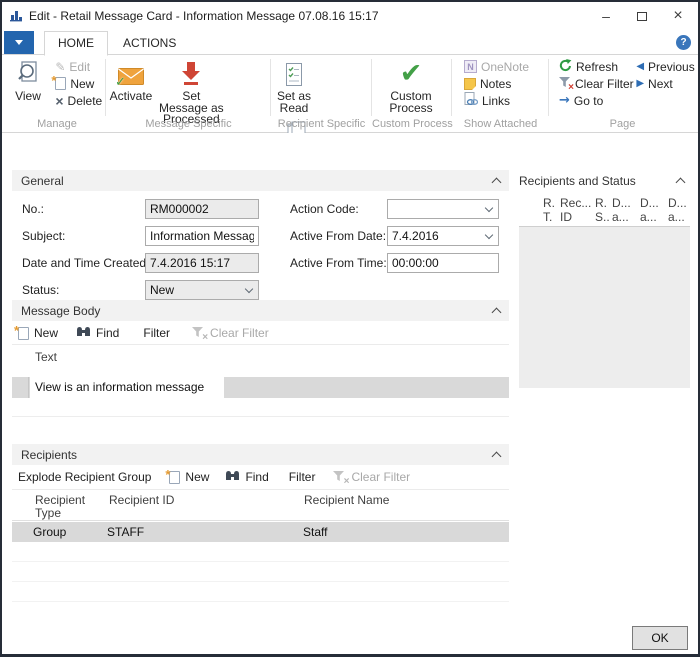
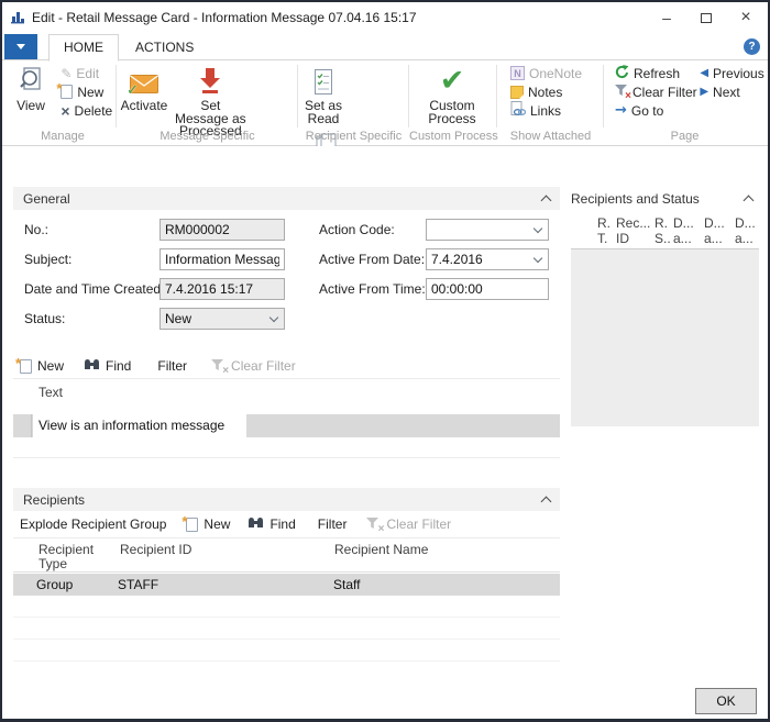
- Edit - Retail Message Card - Information Message 07.08.16 15:17
+ Edit - Retail Message Card - Information Message 07.04.16 15:17
  –
  ×
  HOME
  ACTIONS
  ?
  View
  ✎
  Edit
  New
  ×
  Delete
  Manage
  ✓
  Activate
  Set Message as Processed
  Message Specific
  Set as Read
  Recipient Specific
  ✔
  Custom Process
  Custom Process
  OneNote
  Notes
  Links
  Show Attached
  Refresh
  ×
  Clear Filter
  →
  Go to
  ◀
  Previous
  ▶
  Next
  Page
  General
  No.:
  RM000002
  Subject:
  Information Messag
  Date and Time Created
  7.4.2016 15:17
  Status:
  New
  Action Code:
  Active From Date:
  7.4.2016
  Active From Time:
  00:00:00
- Message Body
  New
  Find
  Filter
  ×
  Clear Filter
  Text
  View is an information message
  Recipients
  Explode Recipient Group
  New
  Find
  Filter
  ×
  Clear Filter
  Recipient Type
  Recipient ID
  Recipient Name
  Group
  STAFF
  Staff
  Recipients and Status
  R.
  T.
  Rec...
  ID
  R.
  S..
  D...
  a...
  D...
  a...
  D...
  a...
  OK
